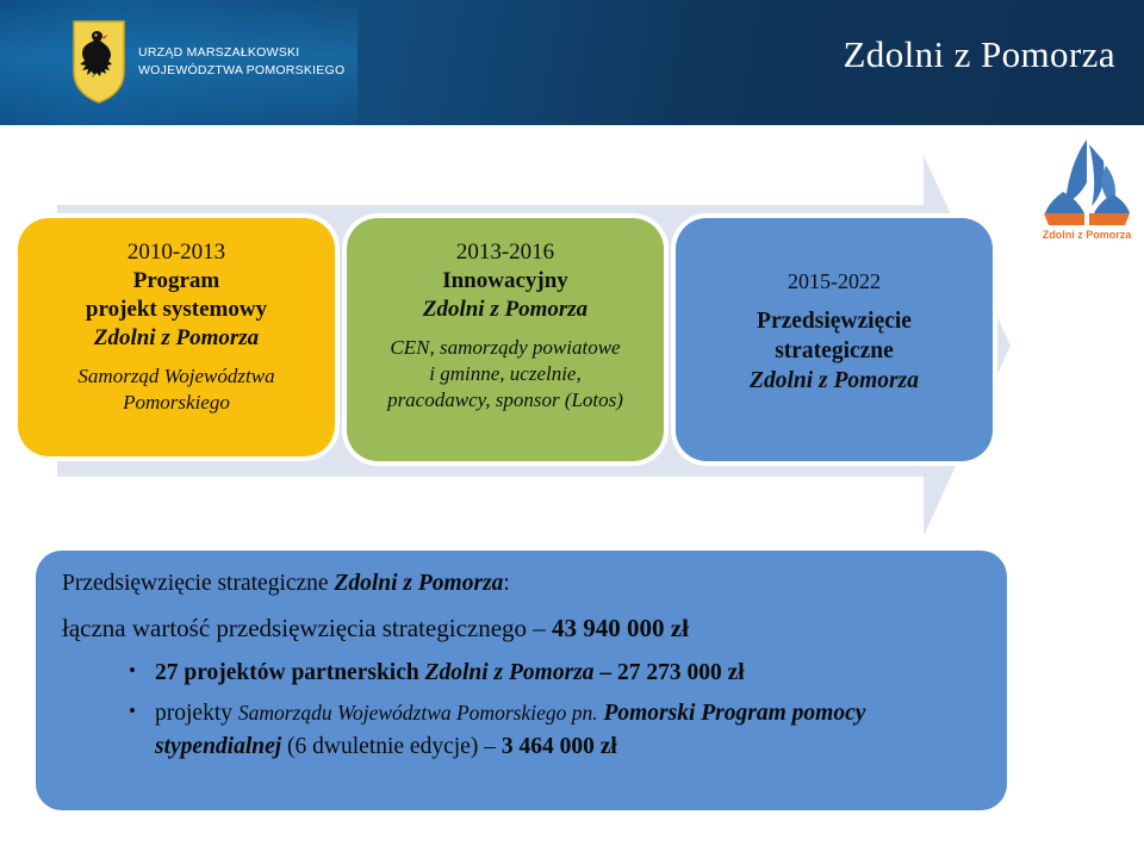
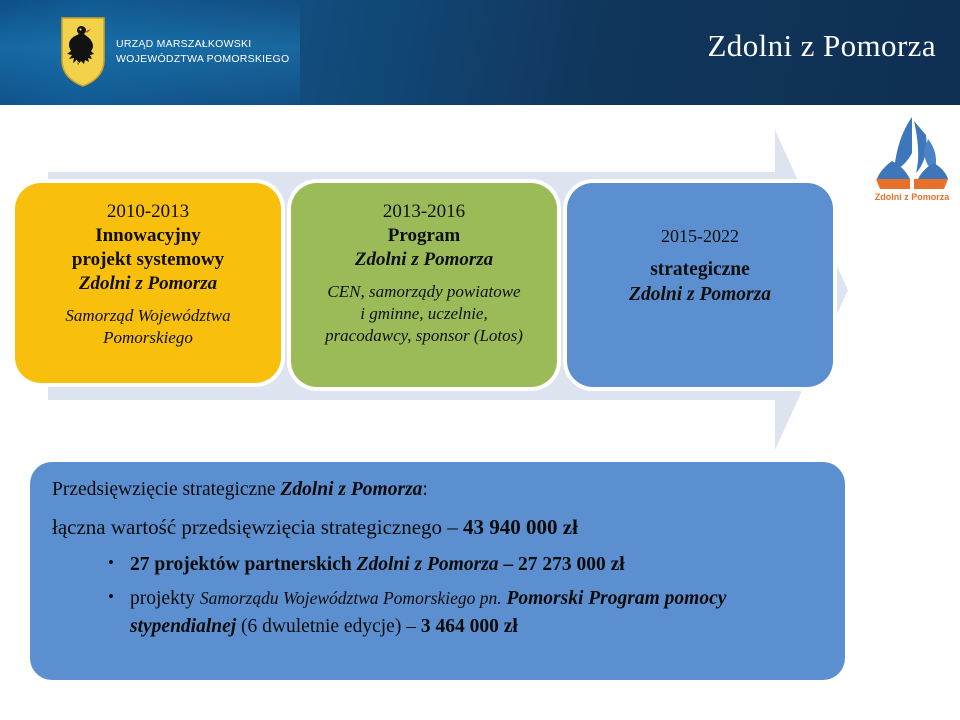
  URZĄD MARSZAŁKOWSKI
  WOJEWÓDZTWA POMORSKIEGO
  Zdolni z Pomorza
  Zdolni z Pomorza
  2010-2013
- Program
+ Innowacyjny
  projekt systemowy
  Zdolni z Pomorza
  Samorząd Województwa
  Pomorskiego
  2013-2016
- Innowacyjny
+ Program
  Zdolni z Pomorza
  CEN, samorządy powiatowe
  i gminne, uczelnie,
  pracodawcy, sponsor (Lotos)
  2015-2022
- Przedsięwzięcie
  strategiczne
  Zdolni z Pomorza
  Przedsięwzięcie strategiczne Zdolni z Pomorza:
  łączna wartość przedsięwzięcia strategicznego – 43 940 000 zł
  •
  27 projektów partnerskich Zdolni z Pomorza – 27 273 000 zł
  •
  projekty Samorządu Województwa Pomorskiego pn. Pomorski Program pomocy stypendialnej (6 dwuletnie edycje) – 3 464 000 zł
